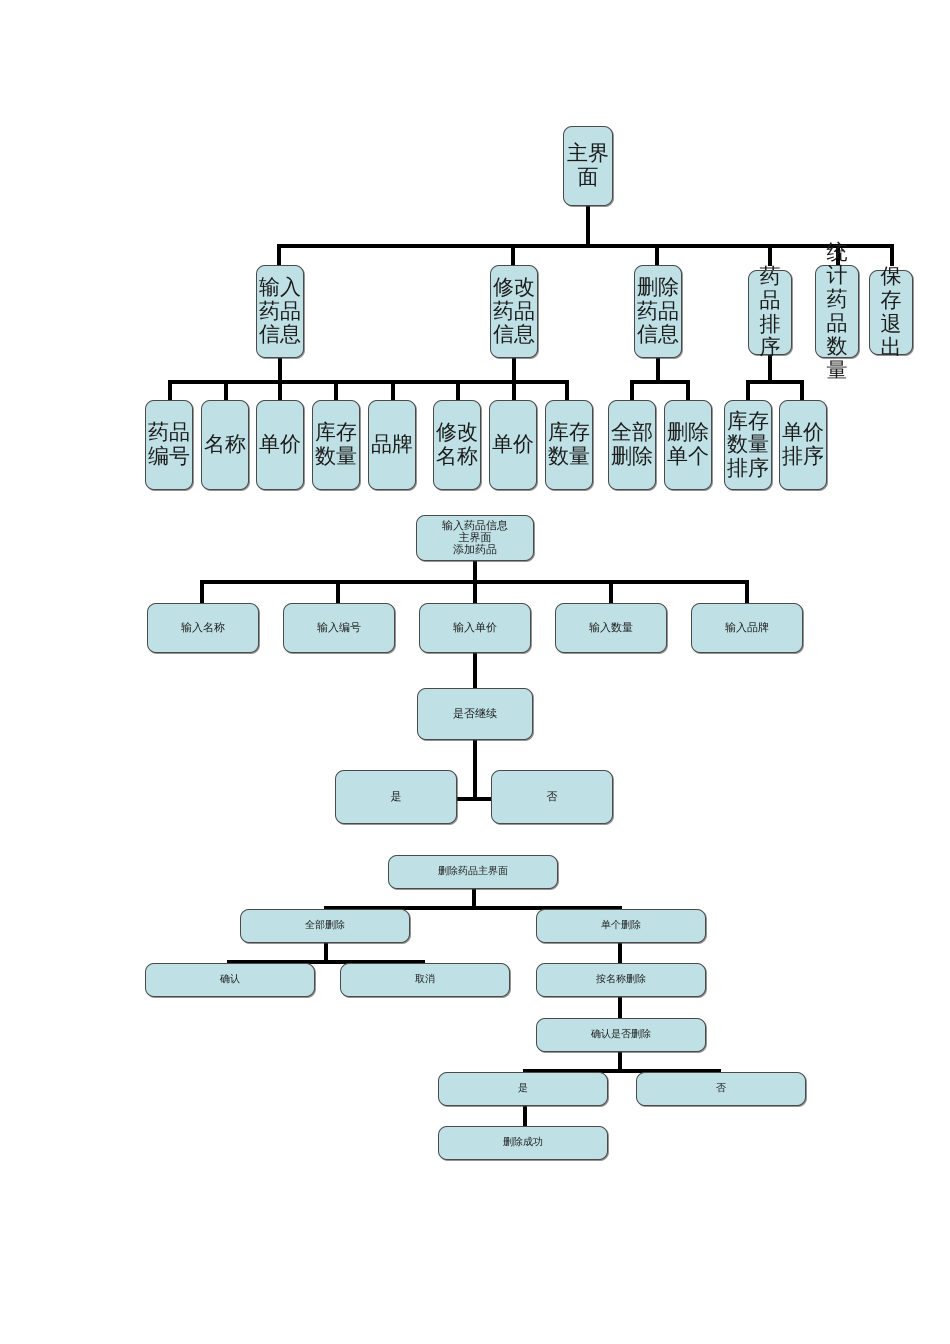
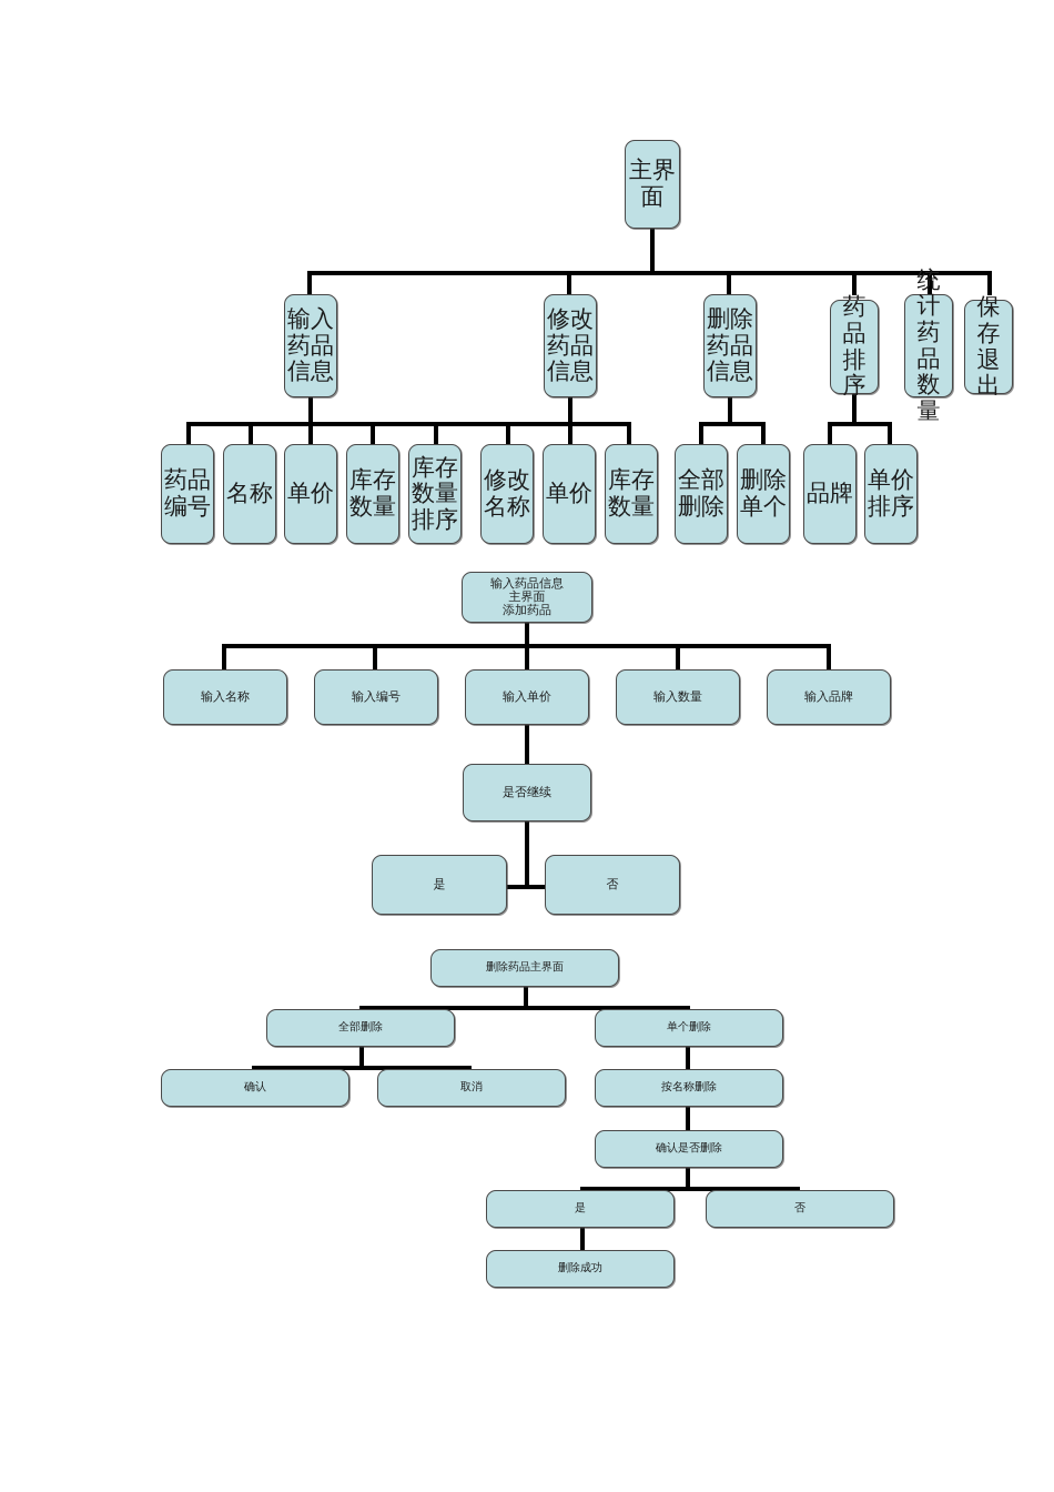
  主界面
  输入药品信息
  修改药品信息
  删除药品信息
  药品排序
  统计药品数量
  保存退出
  药品编号
  名称
  单价
  库存数量
- 品牌
+ 库存数量排序
  修改名称
  单价
  库存数量
  全部删除
  删除单个
- 库存数量排序
+ 品牌
  单价排序
  输入药品信息
  主界面
  添加药品
  输入名称
  输入编号
  输入单价
  输入数量
  输入品牌
  是否继续
  是
  否
  删除药品主界面
  全部删除
  单个删除
  确认
  取消
  按名称删除
  确认是否删除
  是
  否
  删除成功
